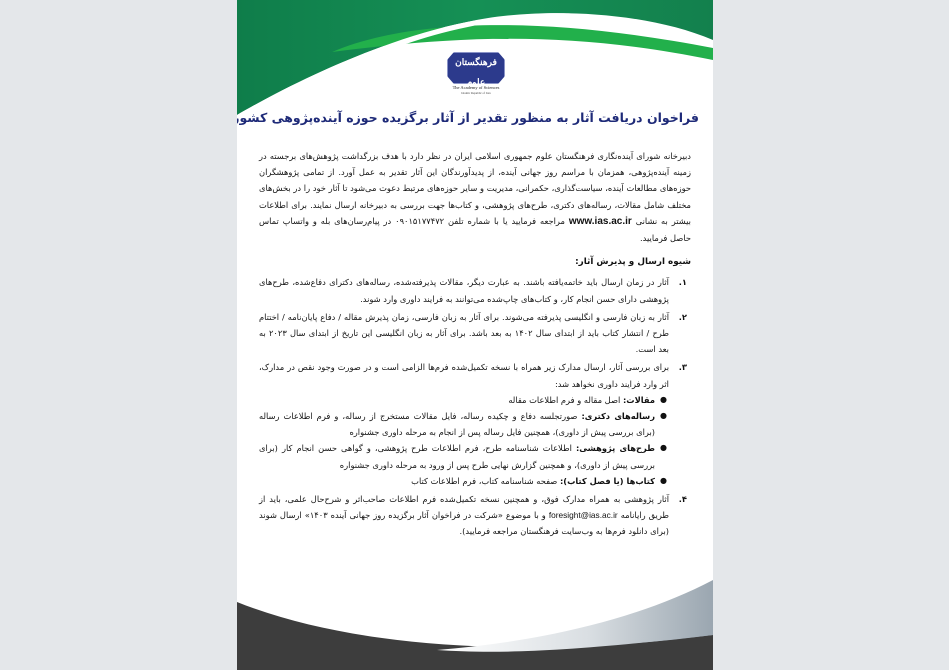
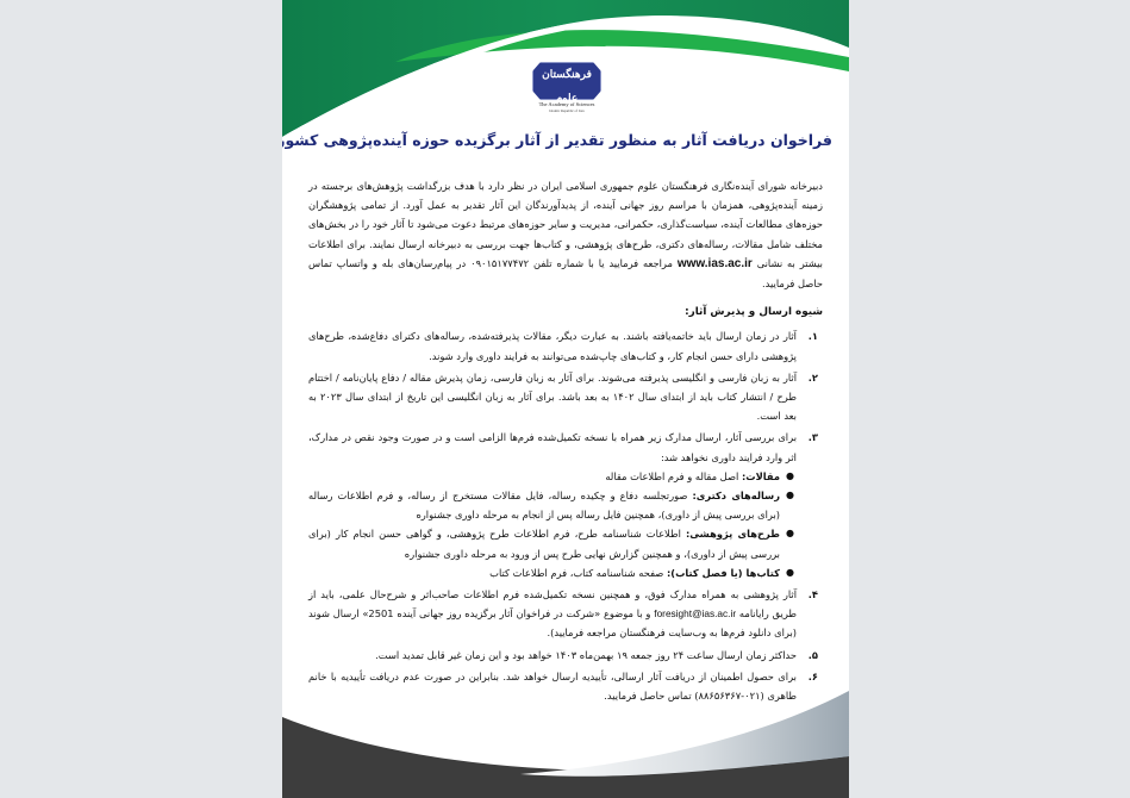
  فرهنگستان علوم
  فراخوان دریافت آثار به منظور تقدیر از آثار برگزیده حوزه آینده‌پژوهی کشو
  دبیرخانه شورای آینده‌نگاری فرهنگستان علوم جمهوری اسلامی ایران در نظر دارد با هدف بزرگداشت پژوهش‌های برجسته در زمینه آینده‌پژوهی، همزمان با مراسم روز جهانی آینده، از پدیدآورندگان این آثار تقدیر به عمل آورد. از تمامی پژوهشگران حوزه‌های مطالعات آینده، سیاست‌گذاری، حکمرانی، مدیریت و سایر حوزه‌های مرتبط دعوت می‌شود تا آثار خود را در بخش‌های مختلف شامل مقالات، رساله‌های دکتری، طرح‌های پژوهشی، و کتاب‌ها جهت بررسی به دبیرخانه ارسال نمایند. برای اطلاعات بیشتر به نشانی www.ias.ac.ir مراجعه فرمایید یا با شماره تلفن ۰۹۰۱۵۱۷۷۴۷۲ در پیام‌رسان‌های بله و واتساپ تماس حاصل فرمایید.
  شیوه ارسال و پذیرش آثار:
  ۱.
  آثار در زمان ارسال باید خاتمه‌یافته باشند. به عبارت دیگر، مقالات پذیرفته‌شده، رساله‌های دکترای دفاع‌شده، طرح‌های پژوهشی دارای حسن انجام کار، و کتاب‌های چاپ‌شده می‌توانند به فرایند داوری وارد شوند.
  ۲.
  آثار به زبان فارسی و انگلیسی پذیرفته می‌شوند. برای آثار به زبان فارسی، زمان پذیرش مقاله / دفاع پایان‌نامه / اختتام طرح / انتشار کتاب باید از ابتدای سال ۱۴۰۲ به بعد باشد. برای آثار به زبان انگلیسی این تاریخ از ابتدای سال ۲۰۲۳ به بعد است.
  ۳.
  برای بررسی آثار، ارسال مدارک زیر همراه با نسخه تکمیل‌شده فرم‌ها الزامی است و در صورت وجود نقص در مدارک، اثر وارد فرایند داوری نخواهد شد:
  ●
  مقالات: اصل مقاله و فرم اطلاعات مقاله
  ●
  رساله‌های دکتری: صورتجلسه دفاع و چکیده رساله، فایل مقالات مستخرج از رساله، و فرم اطلاعات رساله (برای بررسی پیش از داوری)، همچنین فایل رساله پس از انجام به مرحله داوری جشنواره
  ●
  طرح‌های پژوهشی: اطلاعات شناسنامه طرح، فرم اطلاعات طرح پژوهشی، و گواهی حسن انجام کار (برای بررسی پیش از داوری)، و همچنین گزارش نهایی طرح پس از ورود به مرحله داوری جشنواره
  ●
  کتاب‌ها (یا فصل کتاب): صفحه شناسنامه کتاب، فرم اطلاعات کتاب
  ۴.
- آثار پژوهشی به همراه مدارک فوق، و همچنین نسخه تکمیل‌شده فرم اطلاعات صاحب‌اثر و شرح‌حال علمی، باید از طریق رایانامه foresight@ias.ac.ir و با موضوع «شرکت در فراخوان آثار برگزیده روز جهانی آینده ۱۴۰۳» ارسال شوند (برای دانلود فرم‌ها به وب‌سایت فرهنگستان مراجعه فرمایید).
+ آثار پژوهشی به همراه مدارک فوق، و همچنین نسخه تکمیل‌شده فرم اطلاعات صاحب‌اثر و شرح‌حال علمی، باید از طریق رایانامه foresight@ias.ac.ir و با موضوع «شرکت در فراخوان آثار برگزیده روز جهانی آینده 2501» ارسال شوند (برای دانلود فرم‌ها به وب‌سایت فرهنگستان مراجعه فرمایید).
+ ۵.
+ حداکثر زمان ارسال ساعت ۲۴ روز جمعه ۱۹ بهمن‌ماه ۱۴۰۳ خواهد بود و این زمان غیر قابل تمدید است.
+ ۶.
+ برای حصول اطمینان از دریافت آثار ارسالی، تأییدیه ارسال خواهد شد. بنابراین در صورت عدم دریافت تأییدیه با خانم طاهری (۰۲۱-۸۸۶۵۶۳۶۷) تماس حاصل فرمایید.
